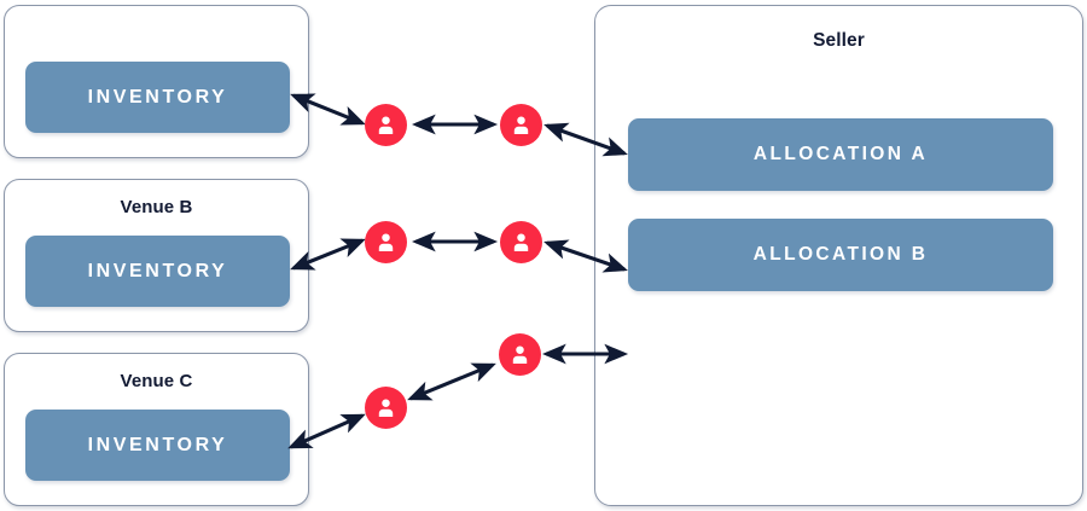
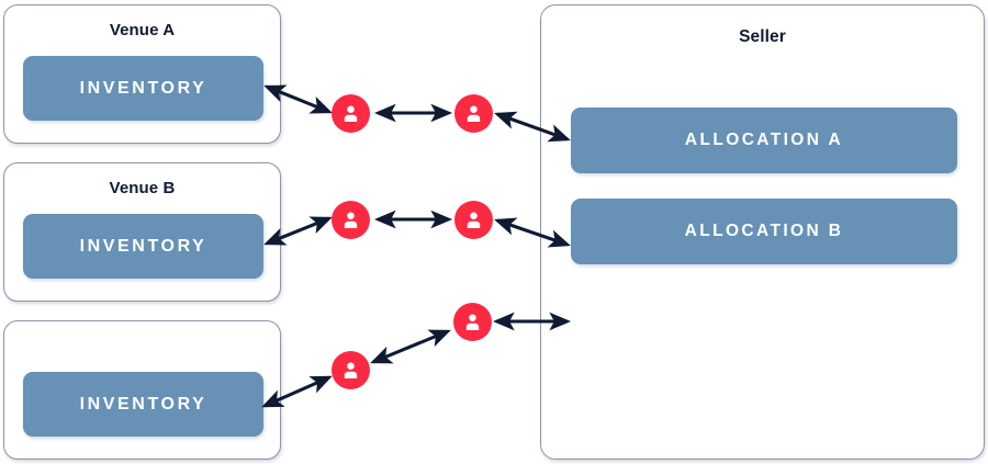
+ Venue A
  INVENTORY
  Venue B
  INVENTORY
- Venue C
  INVENTORY
  Seller
  ALLOCATION A
  ALLOCATION B
